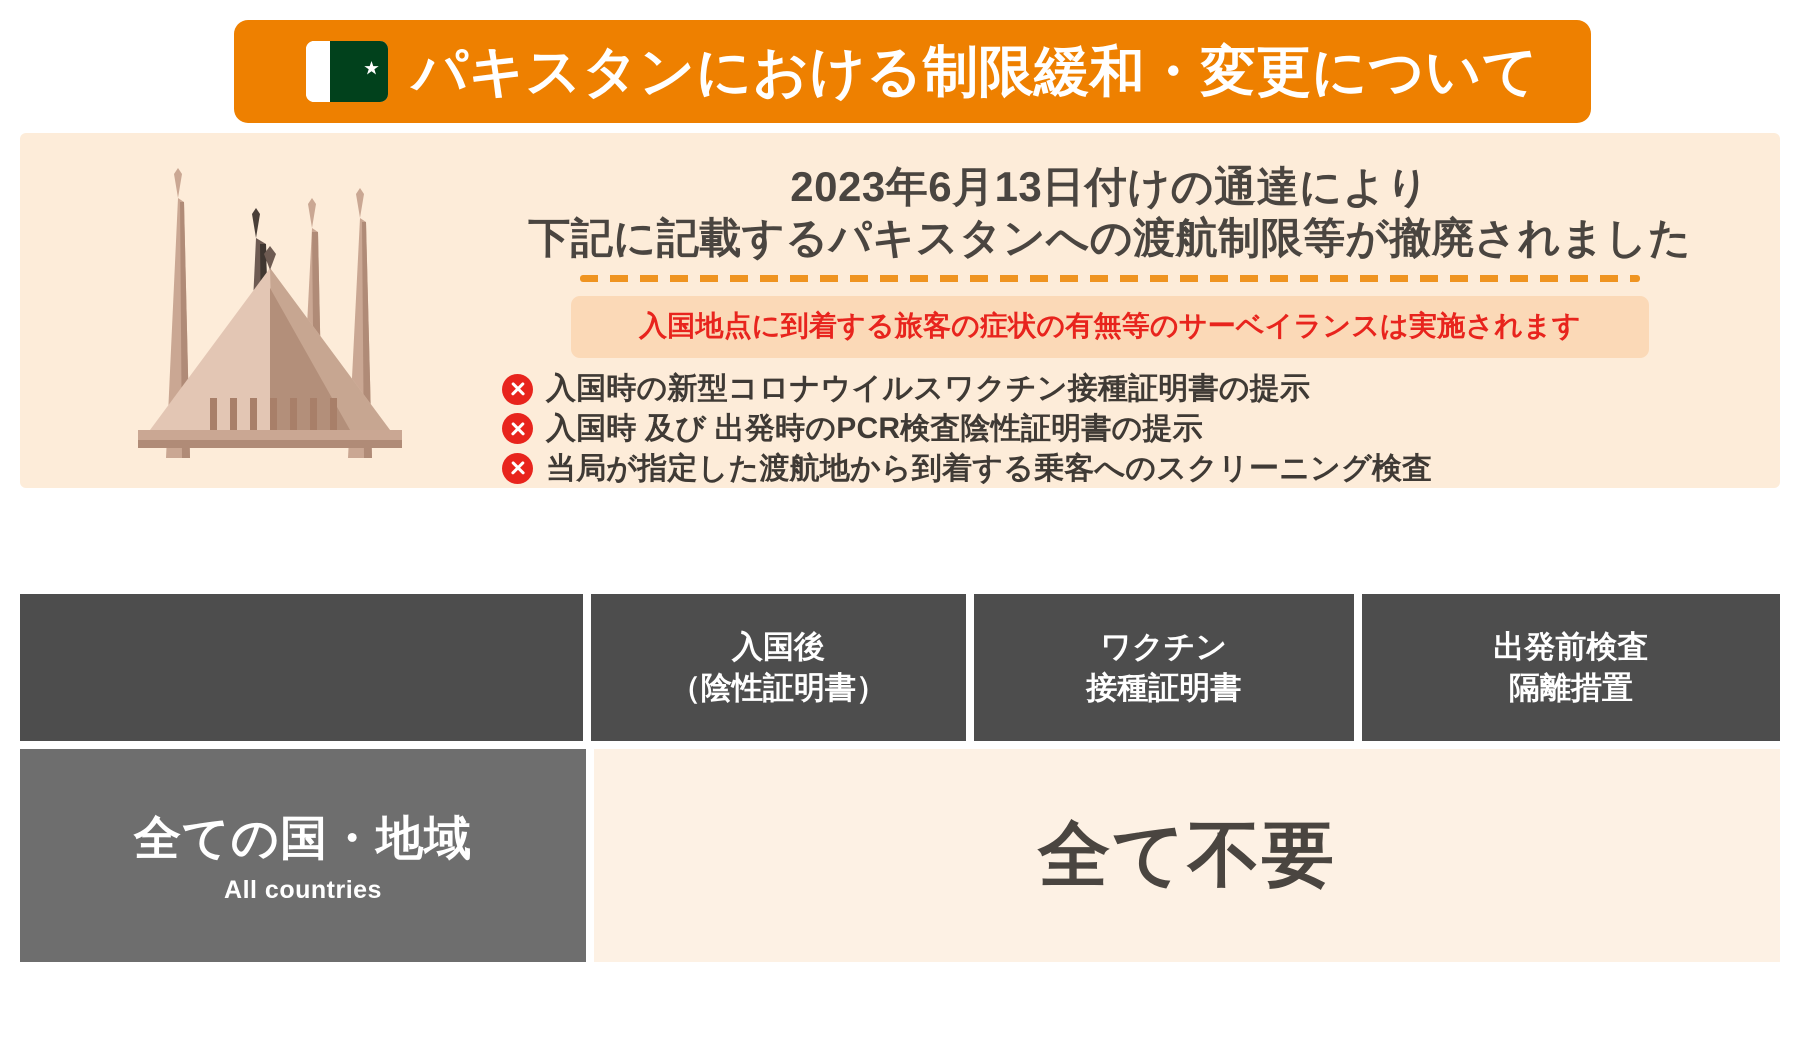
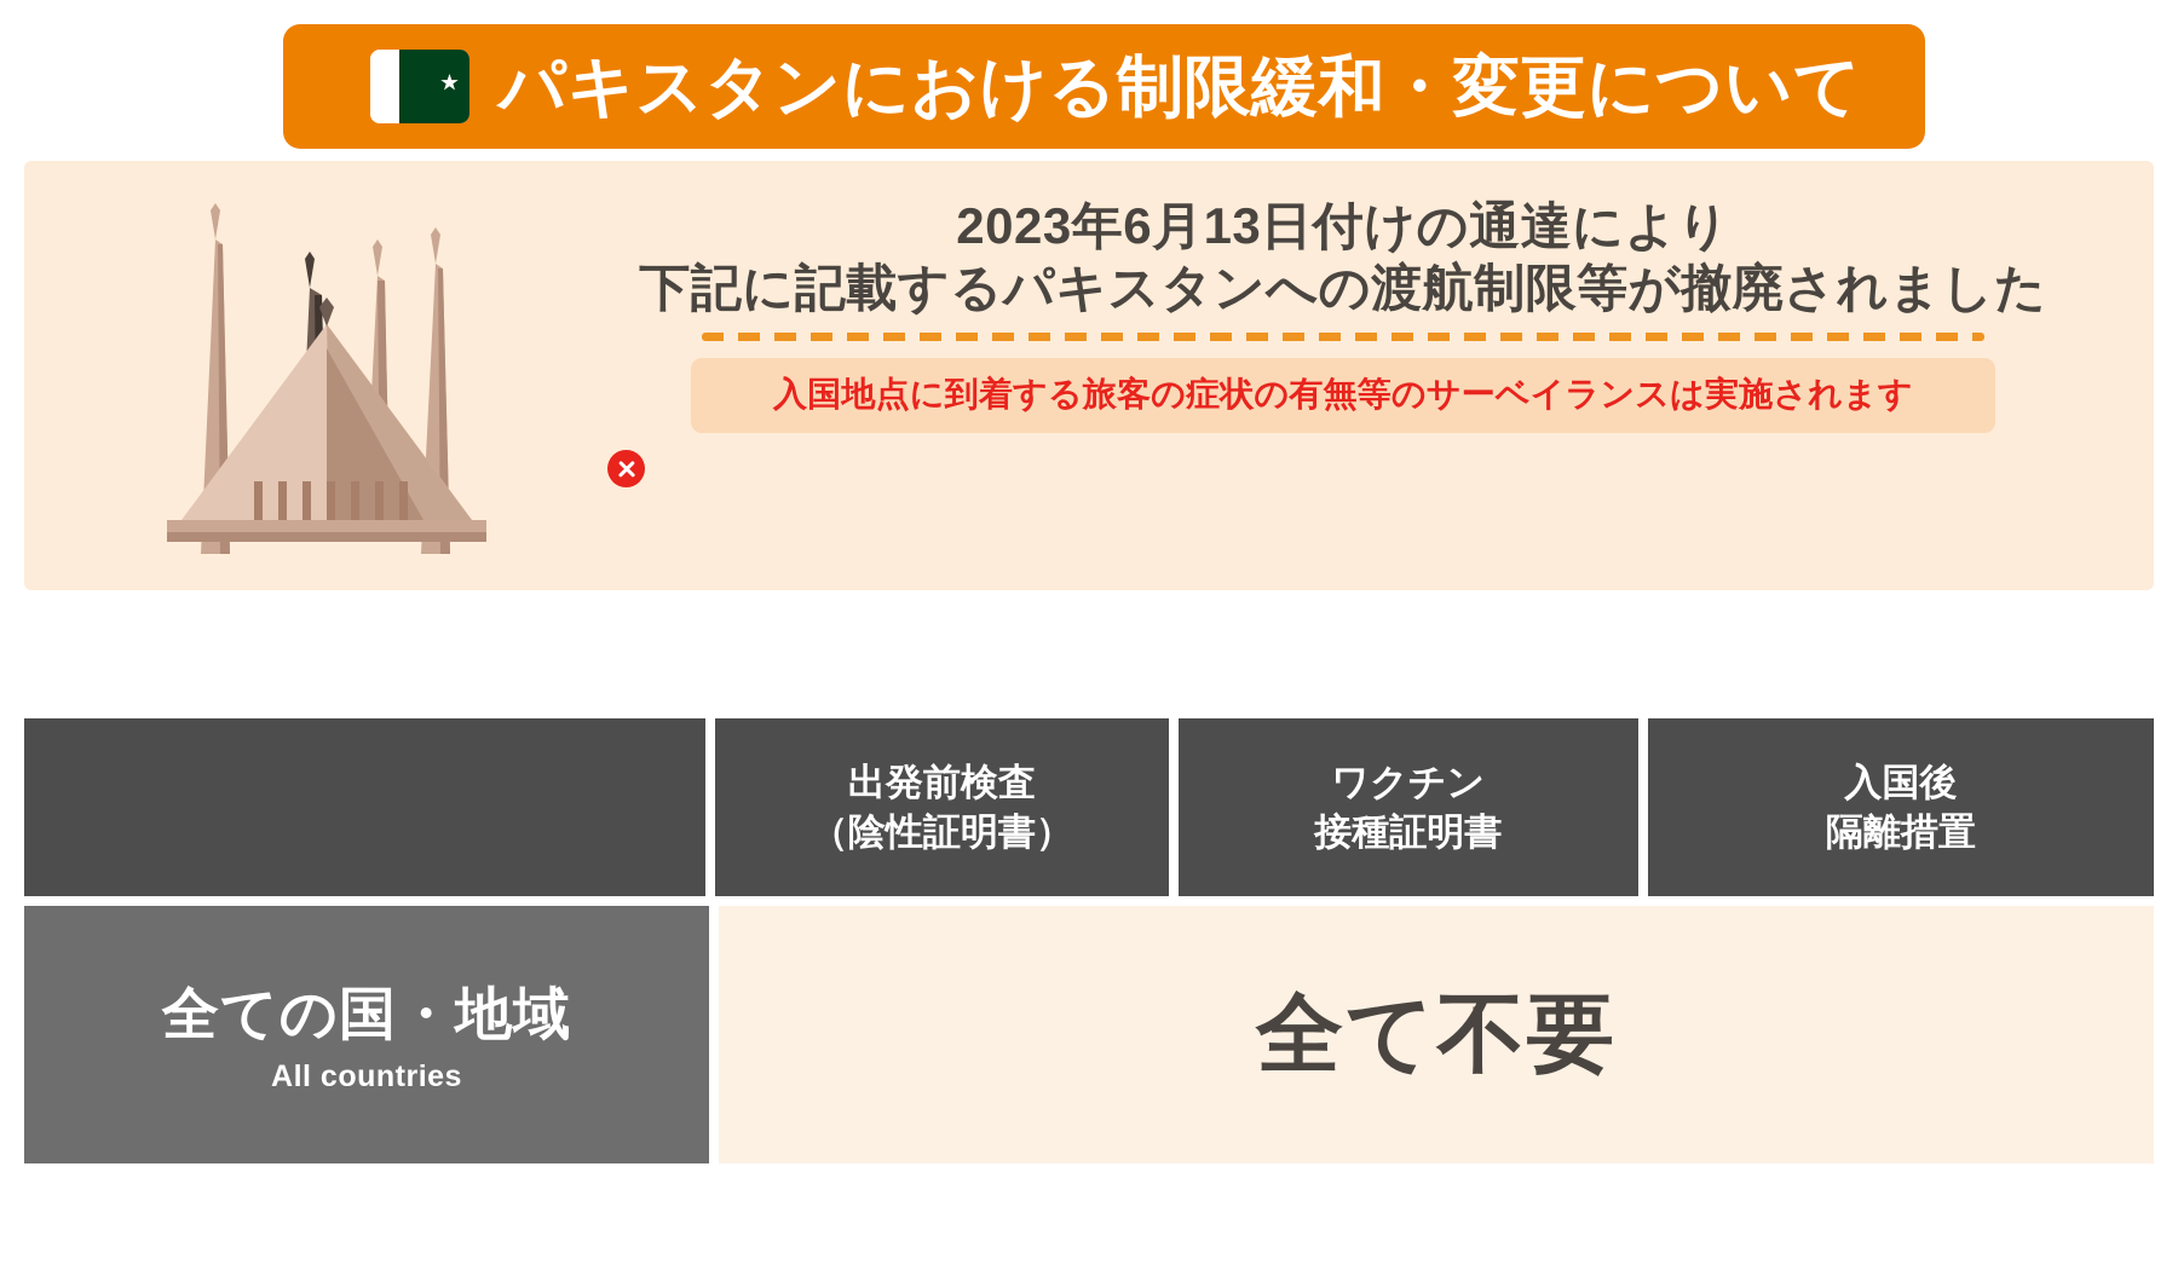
  パキスタンにおける制限緩和・変更について
  2023年6月13日付けの通達により
  下記に記載するパキスタンへの渡航制限等が撤廃されました
  入国地点に到着する旅客の症状の有無等のサーベイランスは実施されます
- 入国時の新型コロナウイルスワクチン接種証明書の提示
- 入国時 及び 出発時のPCR検査陰性証明書の提示
- 当局が指定した渡航地から到着する乗客へのスクリーニング検査
- 入国後
+ 出発前検査
  （陰性証明書）
  ワクチン
  接種証明書
- 出発前検査
+ 入国後
  隔離措置
  全ての国・地域
  All countries
  全て不要
